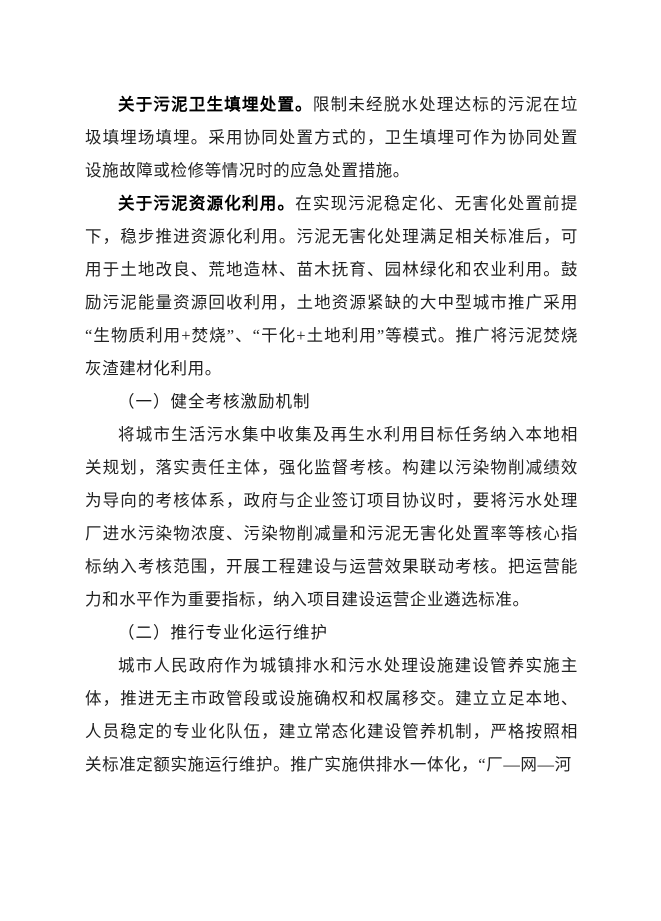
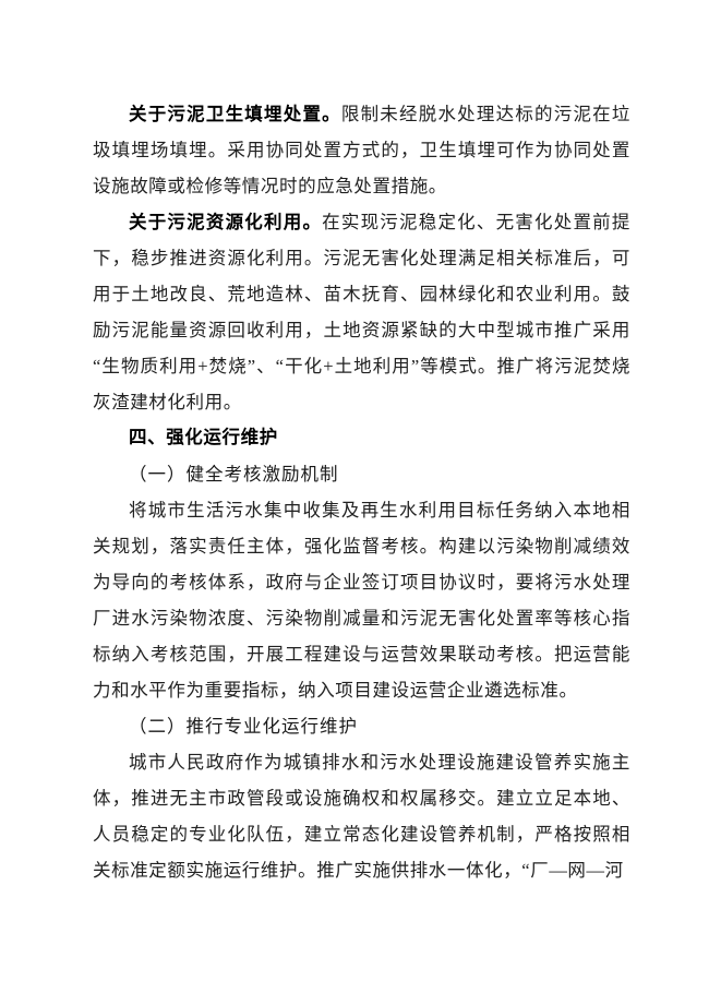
  关于污泥卫生填埋处置。限制未经脱水处理达标的污泥在垃圾填埋场填埋。采用协同处置方式的，卫生填埋可作为协同处置设施故障或检修等情况时的应急处置措施。
  关于污泥资源化利用。在实现污泥稳定化、无害化处置前提下，稳步推进资源化利用。污泥无害化处理满足相关标准后，可用于土地改良、荒地造林、苗木抚育、园林绿化和农业利用。鼓励污泥能量资源回收利用，土地资源紧缺的大中型城市推广采用“生物质利用+焚烧”、“干化+土地利用”等模式。推广将污泥焚烧灰渣建材化利用。
+ 四、强化运行维护
  （一）健全考核激励机制
  将城市生活污水集中收集及再生水利用目标任务纳入本地相关规划，落实责任主体，强化监督考核。构建以污染物削减绩效为导向的考核体系，政府与企业签订项目协议时，要将污水处理厂进水污染物浓度、污染物削减量和污泥无害化处置率等核心指标纳入考核范围，开展工程建设与运营效果联动考核。把运营能力和水平作为重要指标，纳入项目建设运营企业遴选标准。
  （二）推行专业化运行维护
  城市人民政府作为城镇排水和污水处理设施建设管养实施主体，推进无主市政管段或设施确权和权属移交。建立立足本地、人员稳定的专业化队伍，建立常态化建设管养机制，严格按照相关标准定额实施运行维护。推广实施供排水一体化，“厂—网—河
